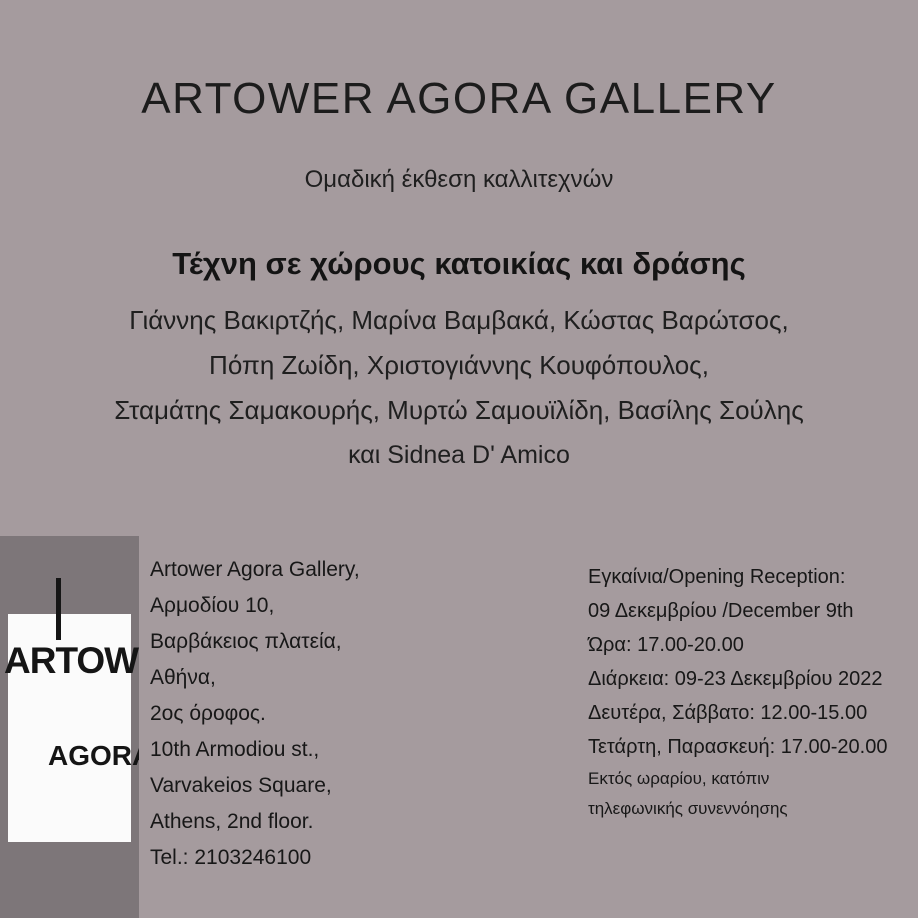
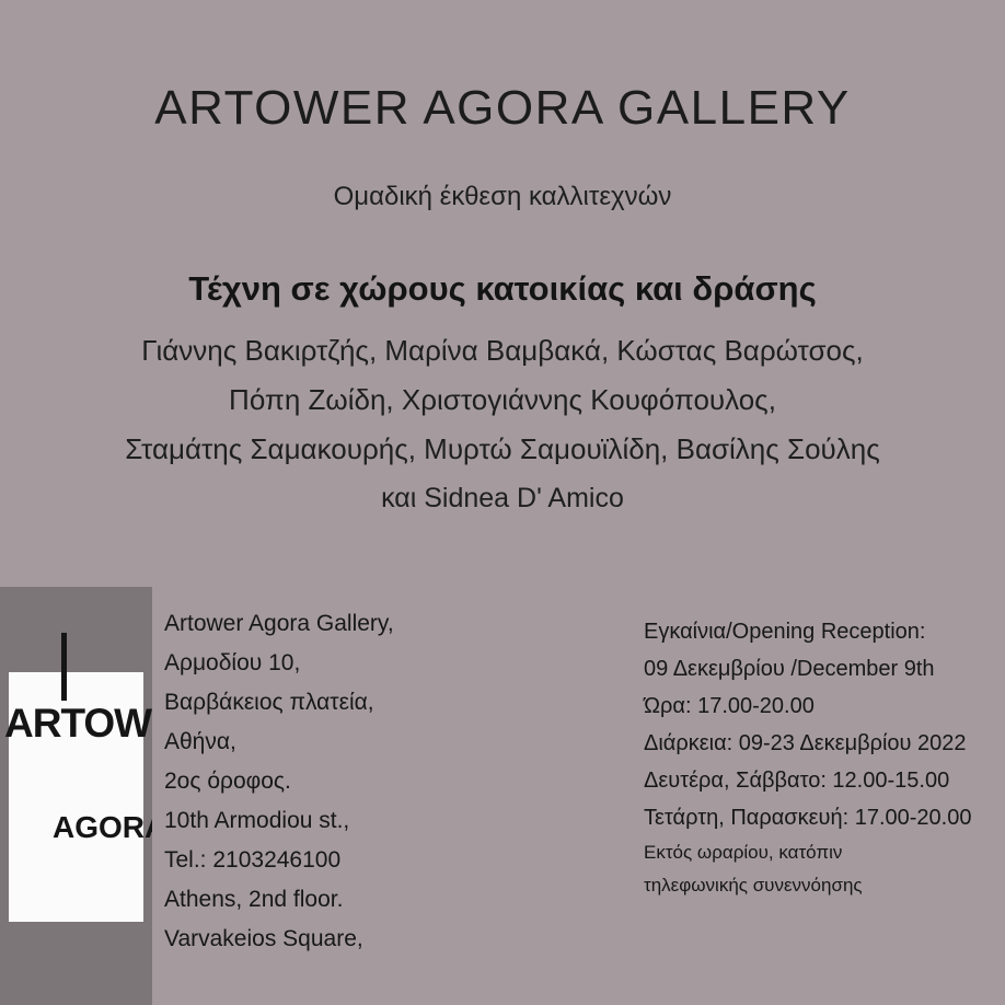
  ARTOWER AGORA GALLERY
  Ομαδική έκθεση καλλιτεχνών
  Τέχνη σε χώρους κατοικίας και δράσης
  Γιάννης Βακιρτζής, Μαρίνα Βαμβακά, Κώστας Βαρώτσος,
  Πόπη Ζωίδη, Χριστογιάννης Κουφόπουλος,
  Σταμάτης Σαμακουρής, Μυρτώ Σαμουϊλίδη, Βασίλης Σούλης
  και Sidnea D' Amico
  ARTOW
  AGOR
  Artower Agora Gallery,
  Αρμοδίου 10,
  Βαρβάκειος πλατεία,
  Αθήνα,
  2ος όροφος.
  10th Armodiou st.,
- Varvakeios Square,
+ Tel.: 2103246100
  Athens, 2nd floor.
- Tel.: 2103246100
+ Varvakeios Square,
  Εγκαίνια/Opening Reception:
  09 Δεκεμβρίου /December 9th
  Ώρα: 17.00-20.00
  Διάρκεια: 09-23 Δεκεμβρίου 2022
  Δευτέρα, Σάββατο: 12.00-15.00
  Τετάρτη, Παρασκευή: 17.00-20.00
  Εκτός ωραρίου, κατόπιν
  τηλεφωνικής συνεννόησης
